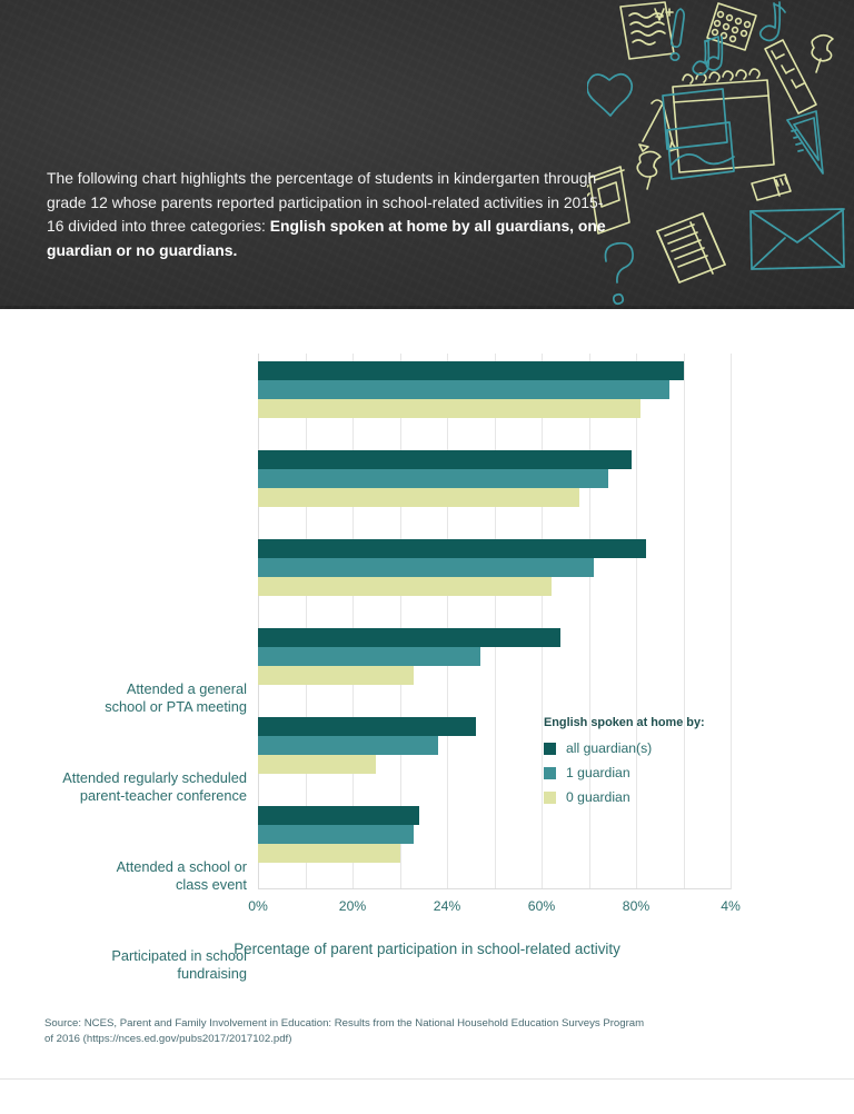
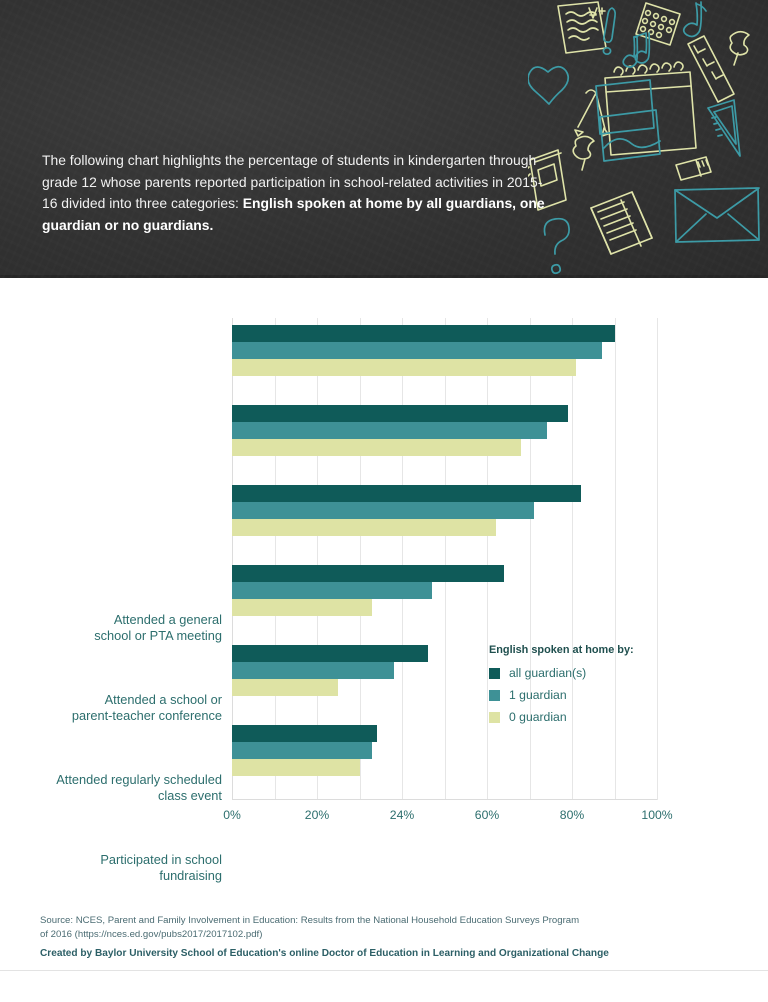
  The following chart highlights the percentage of students in kindergarten through grade 12 whose parents reported participation in school-related activities in 2015-16 divided into three categories: English spoken at home by all guardians, one guardian or no guardians.
  Attended a general
  school or PTA meeting
- Attended regularly scheduled
+ Attended a school or
  parent-teacher conference
- Attended a school or
+ Attended regularly scheduled
  class event
  Participated in school
  fundraising
  0%
  20%
  24%
  60%
  80%
- 4%
+ 100%
- Percentage of parent participation in school-related activity
  English spoken at home by:
  all guardian(s)
  1 guardian
  0 guardian
  Source: NCES, Parent and Family Involvement in Education: Results from the National Household Education Surveys Program
  of 2016 (https://nces.ed.gov/pubs2017/2017102.pdf)
+ Created by Baylor University School of Education's online Doctor of Education in Learning and Organizational Change
